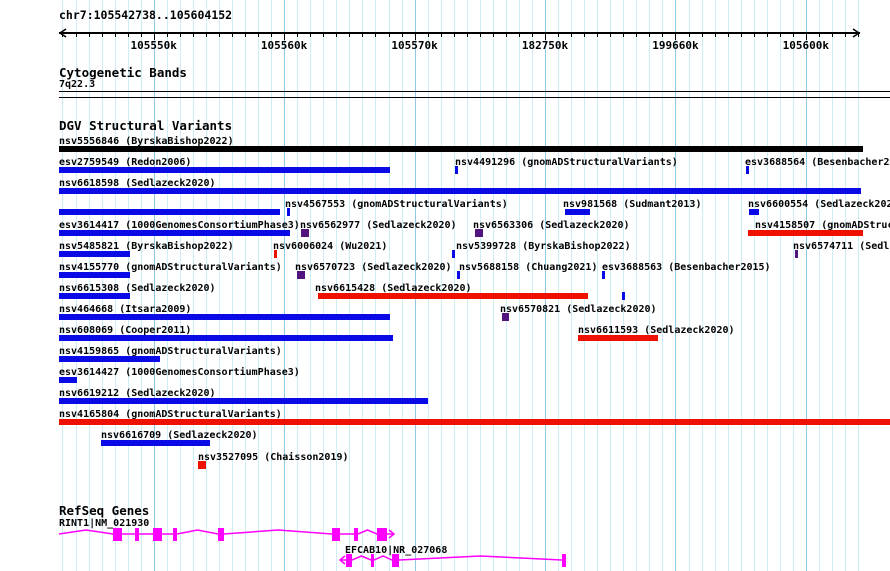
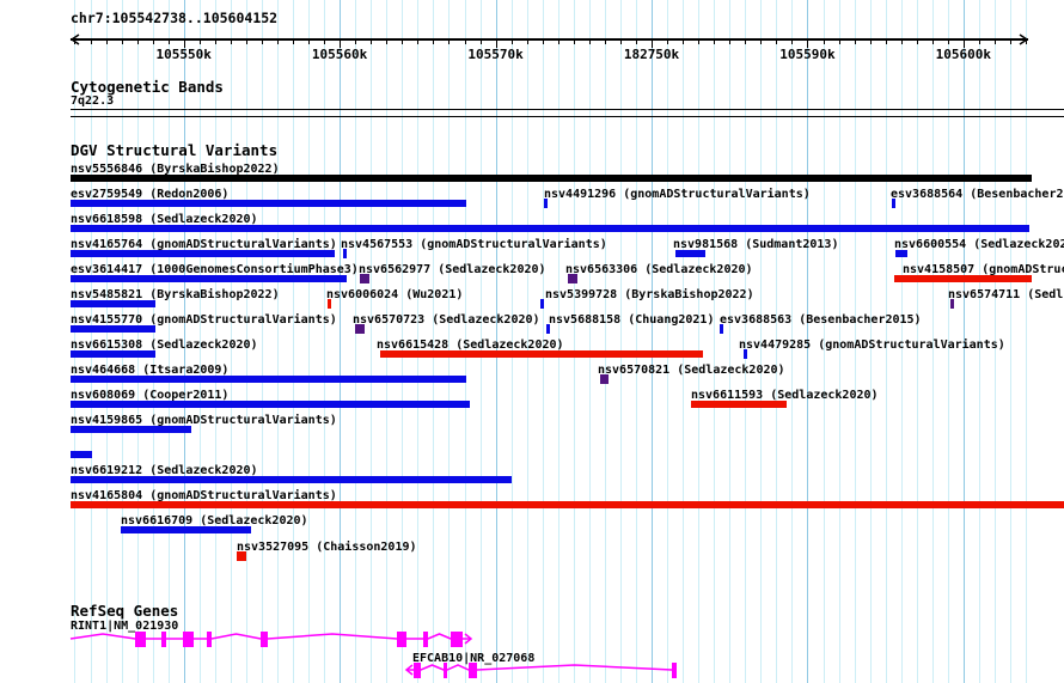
  chr7:105542738..105604152
  Cytogenetic Bands
  7q22.3
  DGV Structural Variants
  RefSeq Genes
  105550k
  105560k
  105570k
  182750k
- 199660k
+ 105590k
  105600k
  nsv5556846 (ByrskaBishop2022)
  esv2759549 (Redon2006)
  nsv4491296 (gnomADStructuralVariants)
  esv3688564 (Besenbacher2
  nsv6618598 (Sedlazeck2020)
+ nsv4165764 (gnomADStructuralVariants)
  nsv4567553 (gnomADStructuralVariants)
  nsv981568 (Sudmant2013)
  nsv6600554 (Sedlazeck202
  esv3614417 (1000GenomesConsortiumPhase3)
  nsv6562977 (Sedlazeck2020)
  nsv6563306 (Sedlazeck2020)
  nsv4158507 (gnomADStru
  nsv5485821 (ByrskaBishop2022)
  nsv6006024 (Wu2021)
  nsv5399728 (ByrskaBishop2022)
  nsv6574711 (Sedl
  nsv4155770 (gnomADStructuralVariants)
  nsv6570723 (Sedlazeck2020)
  nsv5688158 (Chuang2021)
  esv3688563 (Besenbacher2015)
  nsv6615308 (Sedlazeck2020)
  nsv6615428 (Sedlazeck2020)
+ nsv4479285 (gnomADStructuralVariants)
  nsv464668 (Itsara2009)
  nsv6570821 (Sedlazeck2020)
  nsv608069 (Cooper2011)
  nsv6611593 (Sedlazeck2020)
  nsv4159865 (gnomADStructuralVariants)
- esv3614427 (1000GenomesConsortiumPhase3)
  nsv6619212 (Sedlazeck2020)
  nsv4165804 (gnomADStructuralVariants)
  nsv6616709 (Sedlazeck2020)
  nsv3527095 (Chaisson2019)
  RINT1|NM_021930
  EFCAB10|NR_027068
